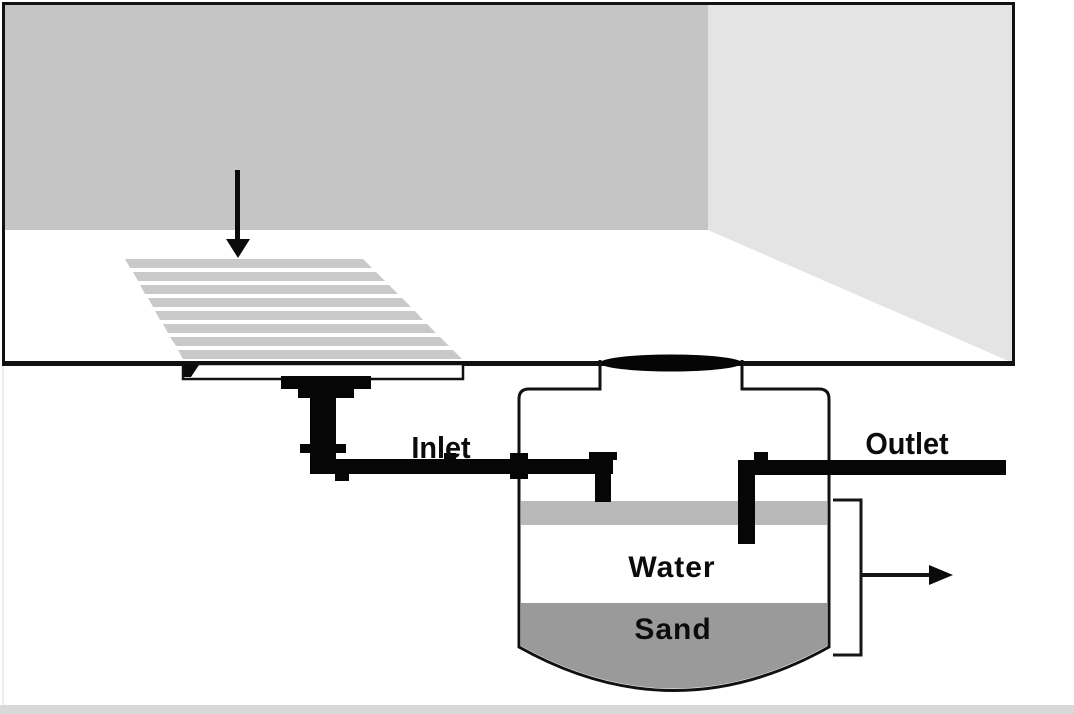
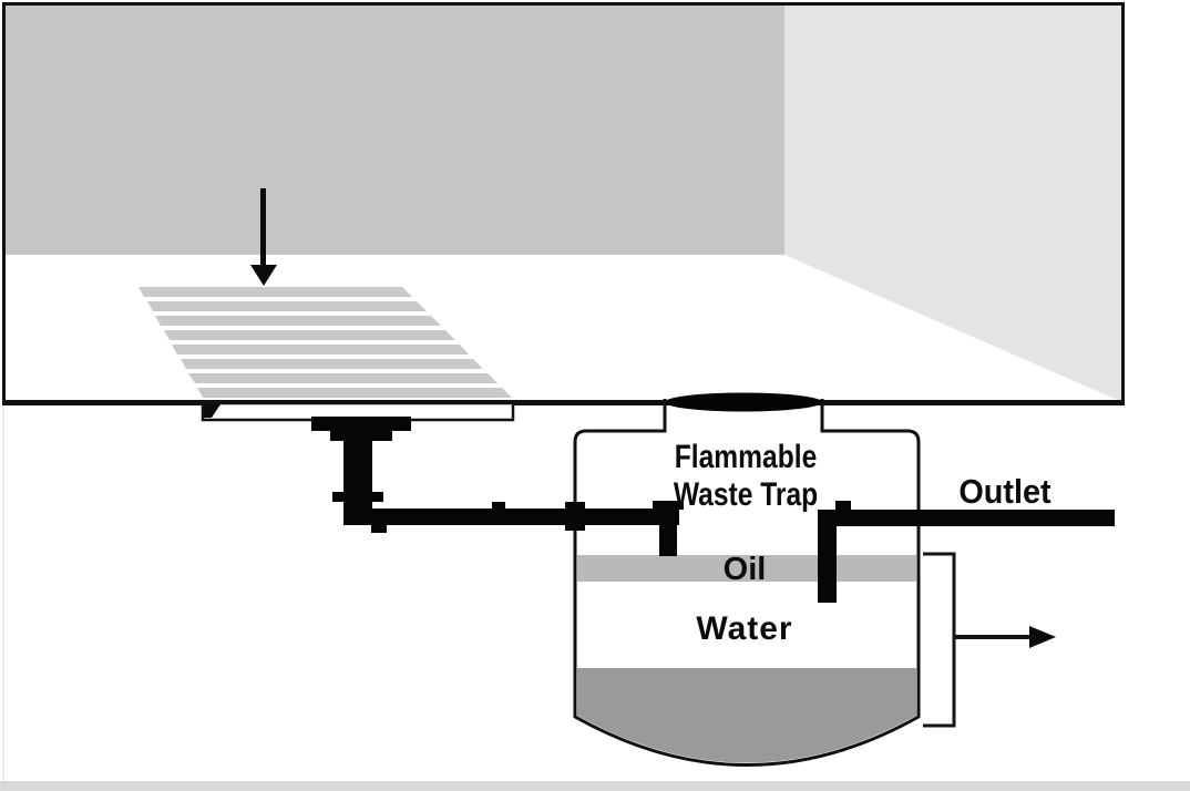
- Inlet
  Outlet
+ Flammable
+ Waste Trap
+ Oil
  Water
- Sand
